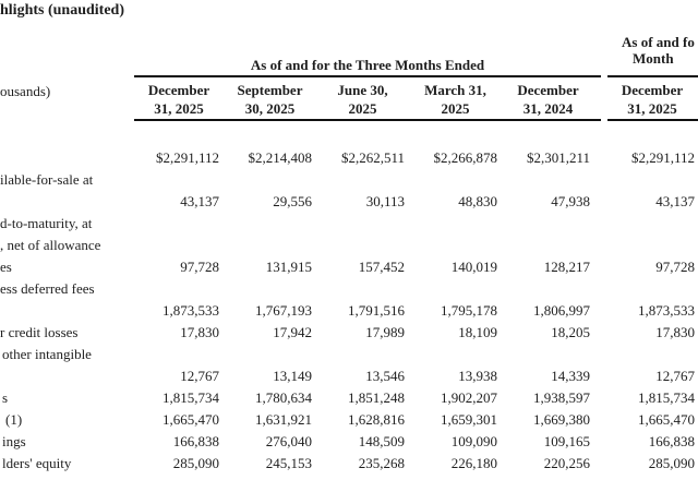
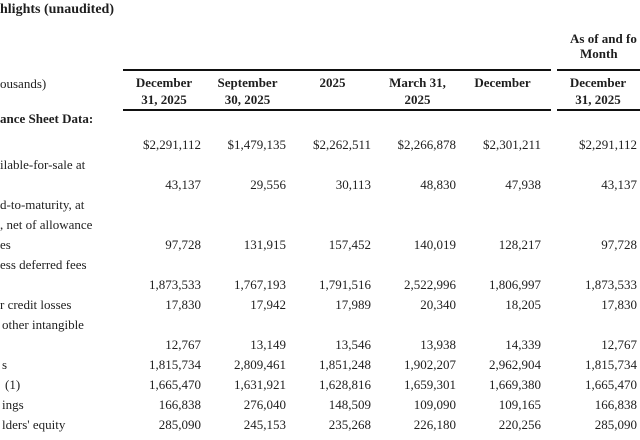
  hlights (unaudited)
  ousands)
- As of and for the Three Months Ended
  As of and fo
  Month
  December
  31, 2025
  September
  30, 2025
- June 30,
  2025
  March 31,
  2025
  December
- 31, 2024
  December
  31, 2025
+ ance Sheet Data:
  $2,291,112
- $2,214,408
+ $1,479,135
  $2,262,511
  $2,266,878
  $2,301,211
  $2,291,112
  ilable-for-sale at
  43,137
  29,556
  30,113
  48,830
  47,938
  43,137
  d-to-maturity, at
  , net of allowance
  es
  97,728
  131,915
  157,452
  140,019
  128,217
  97,728
  ess deferred fees
  1,873,533
  1,767,193
  1,791,516
- 1,795,178
+ 2,522,996
  1,806,997
  1,873,533
  r credit losses
  17,830
  17,942
  17,989
- 18,109
+ 20,340
  18,205
  17,830
  other intangible
  12,767
  13,149
  13,546
  13,938
  14,339
  12,767
  s
  1,815,734
- 1,780,634
+ 2,809,461
  1,851,248
  1,902,207
- 1,938,597
+ 2,962,904
  1,815,734
  (1)
  1,665,470
  1,631,921
  1,628,816
  1,659,301
  1,669,380
  1,665,470
  ings
  166,838
  276,040
  148,509
  109,090
  109,165
  166,838
  lders' equity
  285,090
  245,153
  235,268
  226,180
  220,256
  285,090
